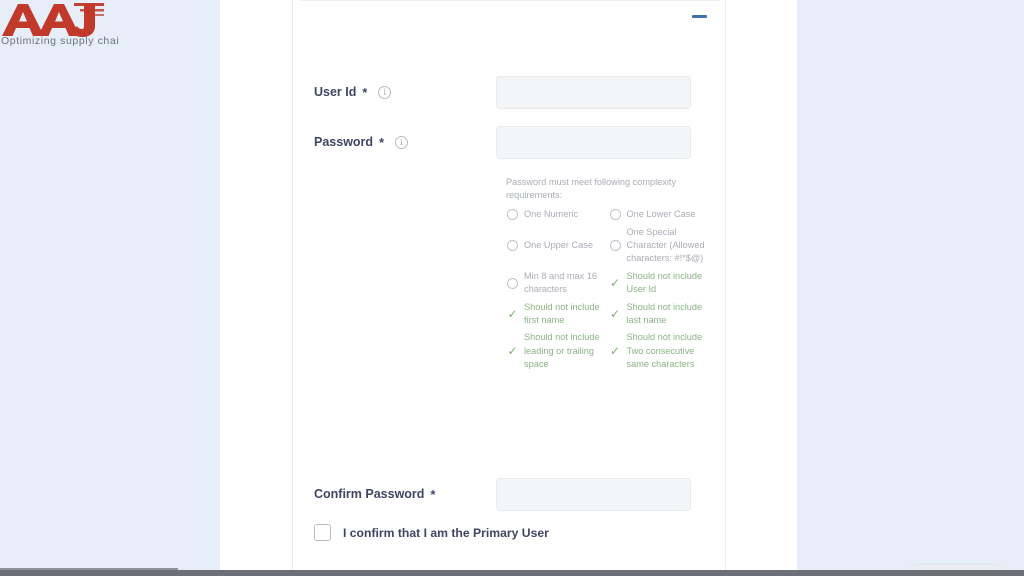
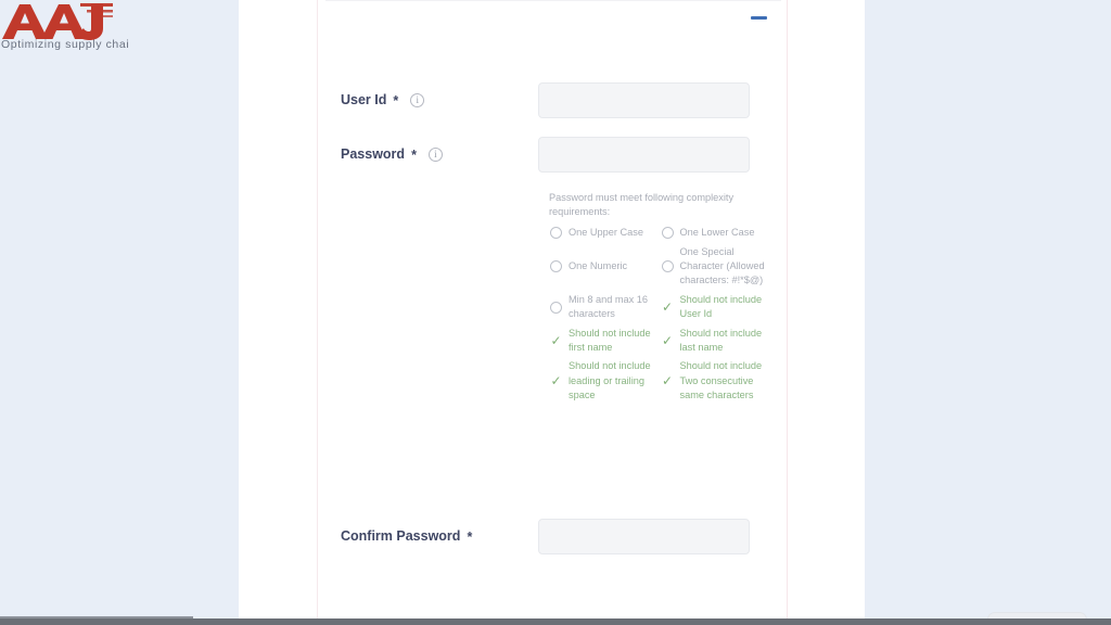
  User Id
  *
  i
  Password
  *
  i
  Password must meet following complexity requirements:
- One Numeric
+ One Upper Case
  One Lower Case
- One Upper Case
+ One Numeric
  One Special Character (Allowed characters: #!*$@)
  Min 8 and max 16 characters
  ✓
  Should not include User Id
  ✓
  Should not include first name
  ✓
  Should not include last name
  ✓
  Should not include leading or trailing space
  ✓
  Should not include Two consecutive same characters
  Confirm Password
  *
- I confirm that I am the Primary User
  Optimizing supply chai
